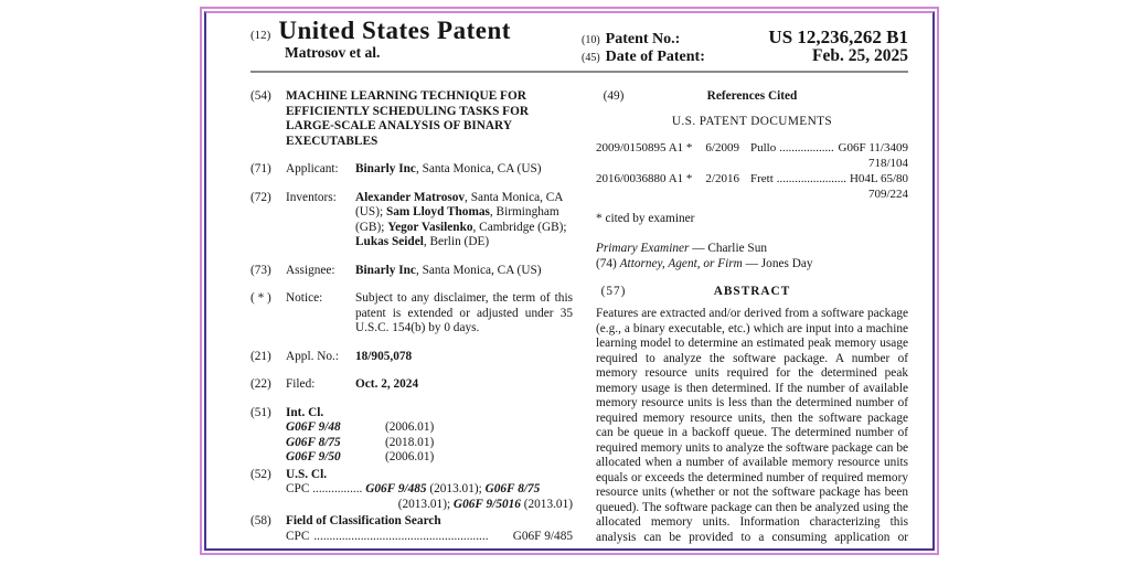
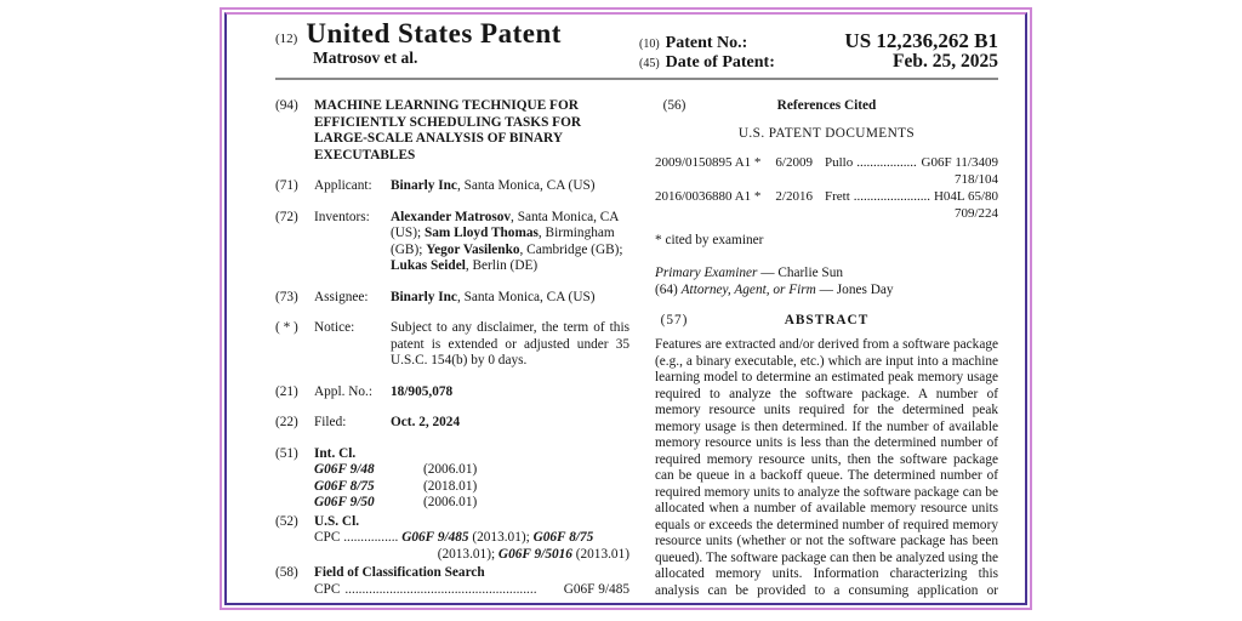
  (12)
  United States Patent
  Matrosov et al.
  (10)
  Patent No.:
  US 12,236,262 B1
  (45)
  Date of Patent:
  Feb. 25, 2025
- (54)
+ (94)
  MACHINE LEARNING TECHNIQUE FOR EFFICIENTLY SCHEDULING TASKS FOR LARGE-SCALE ANALYSIS OF BINARY EXECUTABLES
  (71)
  Applicant:
  Binarly Inc, Santa Monica, CA (US)
  (72)
  Inventors:
  Alexander Matrosov, Santa Monica, CA (US); Sam Lloyd Thomas, Birmingham (GB); Yegor Vasilenko, Cambridge (GB); Lukas Seidel, Berlin (DE)
  (73)
  Assignee:
  Binarly Inc, Santa Monica, CA (US)
  ( * )
  Notice:
  Subject to any disclaimer, the term of this patent is extended or adjusted under 35 U.S.C. 154(b) by 0 days.
  (21)
  Appl. No.:
  18/905,078
  (22)
  Filed:
  Oct. 2, 2024
  (51)
  Int. Cl.
  G06F 9/48
  (2006.01)
  G06F 8/75
  (2018.01)
  G06F 9/50
  (2006.01)
  (52)
  U.S. Cl.
  CPC ................ G06F 9/485 (2013.01); G06F 8/75
  (2013.01); G06F 9/5016 (2013.01)
  (58)
  Field of Classification Search
  CPC
  ........................................................
  G06F 9/485
- (49)
+ (56)
  References Cited
  U.S. PATENT DOCUMENTS
  2009/0150895 A1 *
  6/2009
  Pullo
  ..................
  G06F 11/3409
  718/104
  2016/0036880 A1 *
  2/2016
  Frett
  .......................
  H04L 65/80
  709/224
  * cited by examiner
  Primary Examiner — Charlie Sun
- (74) Attorney, Agent, or Firm — Jones Day
+ (64) Attorney, Agent, or Firm — Jones Day
  (57)
  ABSTRACT
  Features are extracted and/or derived from a software package (e.g., a binary executable, etc.) which are input into a machine learning model to determine an estimated peak memory usage required to analyze the software package. A number of memory resource units required for the determined peak memory usage is then determined. If the number of available memory resource units is less than the determined number of required memory resource units, then the software package can be queue in a backoff queue. The determined number of required memory units to analyze the software package can be allocated when a number of available memory resource units equals or exceeds the determined number of required memory resource units (whether or not the software package has been queued). The software package can then be analyzed using the allocated memory units. Information characterizing this analysis can be provided to a consuming application or
